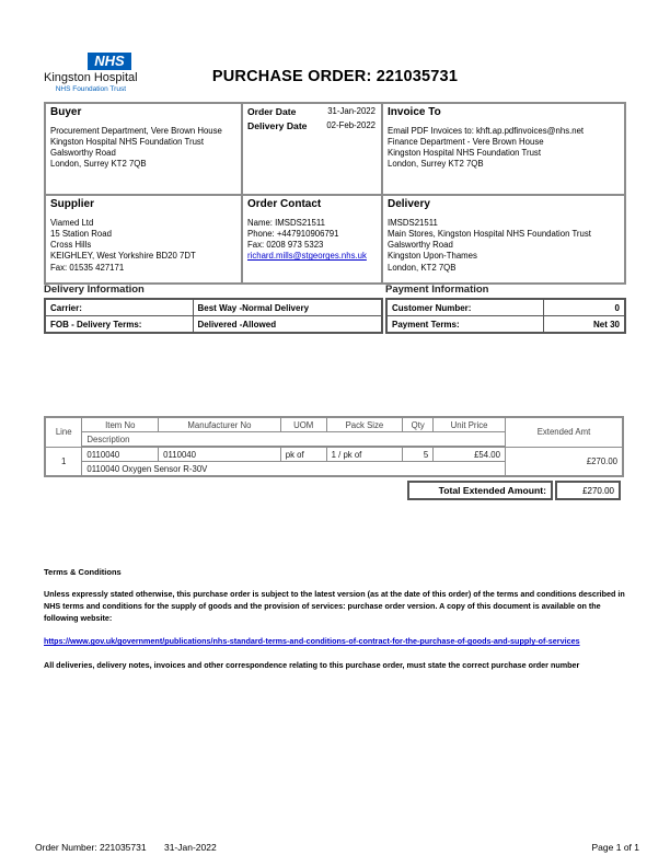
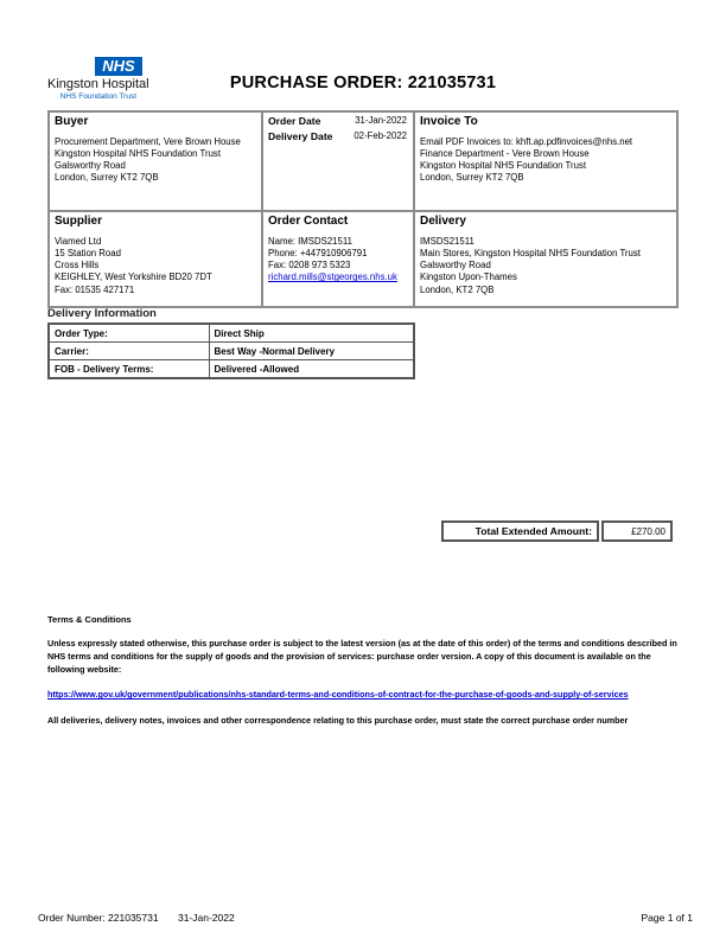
  NHS
  Kingston Hospita
  PURCHASE ORDER: 221035731
  Buyer
  Procurement Department, Vere Brown House
  Kingston Hospital NHS Foundation Trust
  Galsworthy Road
  London, Surrey KT2 7QB
  Order Date
  31-Jan-2022
  Delivery Date
  02-Feb-2022
  Invoice To
  Email PDF Invoices to: khft.ap.pdfinvoices@nhs.net
  Finance Department - Vere Brown House
  Kingston Hospital NHS Foundation Trust
  London, Surrey KT2 7QB
  Supplier
  Viamed Ltd
  15 Station Road
  Cross Hills
  KEIGHLEY, West Yorkshire BD20 7DT
  Fax: 01535 427171
  Order Contact
  Name: IMSDS21511
  Phone: +447910906791
  Fax: 0208 973 5323
  richard.mills@stgeorges.nhs.uk
  Delivery
  IMSDS21511
  Main Stores, Kingston Hospital NHS Foundation Trust
  Galsworthy Road
  Kingston Upon-Thames
  London, KT2 7QB
  Delivery Information
+ Order Type:	Direct Ship
  Carrier:	Best Way -Normal Delivery
  FOB - Delivery Terms:	Delivered -Allowed
- Payment Information
- Customer Number:	0
- Payment Terms:	Net 30
- Line	Item No	Manufacturer No	UOM	Pack Size	Qty	Unit Price	Extended Amt
- Description
- 1	0110040	0110040	pk of	1 / pk of	5	£54.00	£270.00
- 0110040 Oxygen Sensor R-30V
  Total Extended Amount:
  £270.00
  Terms & Conditions
  Unless expressly stated otherwise, this purchase order is subject to the latest version (as at the date of this order) of the terms and conditions described in NHS terms and conditions for the supply of goods and the provision of services: purchase order version. A copy of this document is available on the following website:
  https://www.gov.uk/government/publications/nhs-standard-terms-and-conditions-of-contract-for-the-purchase-of-goods-and-supply-of-services
  All deliveries, delivery notes, invoices and other correspondence relating to this purchase order, must state the correct purchase order number
  Order Number: 221035731 31-Jan-2022
  Page 1 of 1
